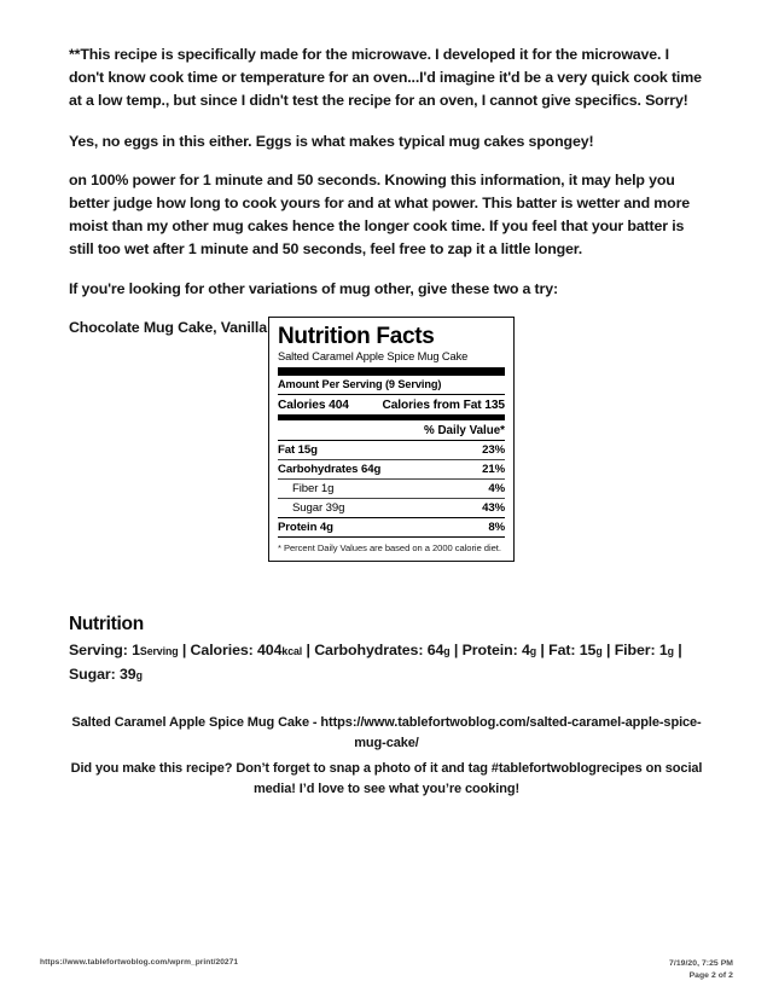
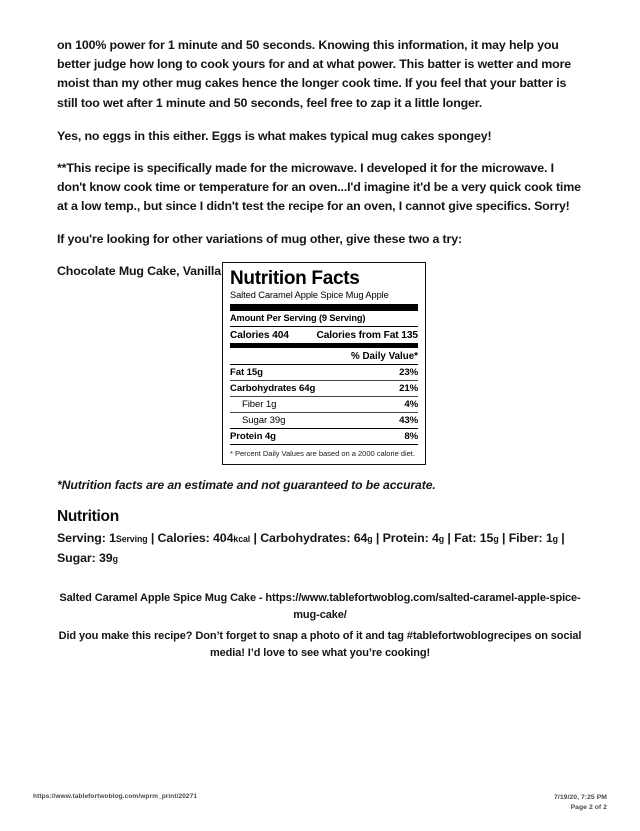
- **This recipe is specifically made for the microwave. I developed it for the microwave. I don't know cook time or temperature for an oven...I'd imagine it'd be a very quick cook time at a low temp., but since I didn't test the recipe for an oven, I cannot give specifics. Sorry!
+ on 100% power for 1 minute and 50 seconds. Knowing this information, it may help you better judge how long to cook yours for and at what power. This batter is wetter and more moist than my other mug cakes hence the longer cook time. If you feel that your batter is still too wet after 1 minute and 50 seconds, feel free to zap it a little longer.
  Yes, no eggs in this either. Eggs is what makes typical mug cakes spongey!
- on 100% power for 1 minute and 50 seconds. Knowing this information, it may help you better judge how long to cook yours for and at what power. This batter is wetter and more moist than my other mug cakes hence the longer cook time. If you feel that your batter is still too wet after 1 minute and 50 seconds, feel free to zap it a little longer.
+ **This recipe is specifically made for the microwave. I developed it for the microwave. I don't know cook time or temperature for an oven...I'd imagine it'd be a very quick cook time at a low temp., but since I didn't test the recipe for an oven, I cannot give specifics. Sorry!
  If you're looking for other variations of mug other, give these two a try:
  Chocolate Mug Cake, Vanilla
  Nutrition Facts
- Salted Caramel Apple Spice Mug Cake
+ Salted Caramel Apple Spice Mug Apple
  Amount Per Serving (9 Serving)
  Calories 404
  Calories from Fat 135
  % Daily Value*
  Fat 15g
  23%
  Carbohydrates 64g
  21%
  Fiber 1g
  4%
  Sugar 39g
  43%
  Protein 4g
  8%
  * Percent Daily Values are based on a 2000 calorie diet.
+ *Nutrition facts are an estimate and not guaranteed to be accurate.
  Nutrition
  Serving: 1Serving | Calories: 404kcal | Carbohydrates: 64g | Protein: 4g | Fat: 15g | Fiber: 1g |
  Sugar: 39g
  Salted Caramel Apple Spice Mug Cake - https://www.tablefortwoblog.com/salted-caramel-apple-spice-mug-cake/
  Did you make this recipe? Don’t forget to snap a photo of it and tag #tablefortwoblogrecipes on social media! I’d love to see what you’re cooking!
